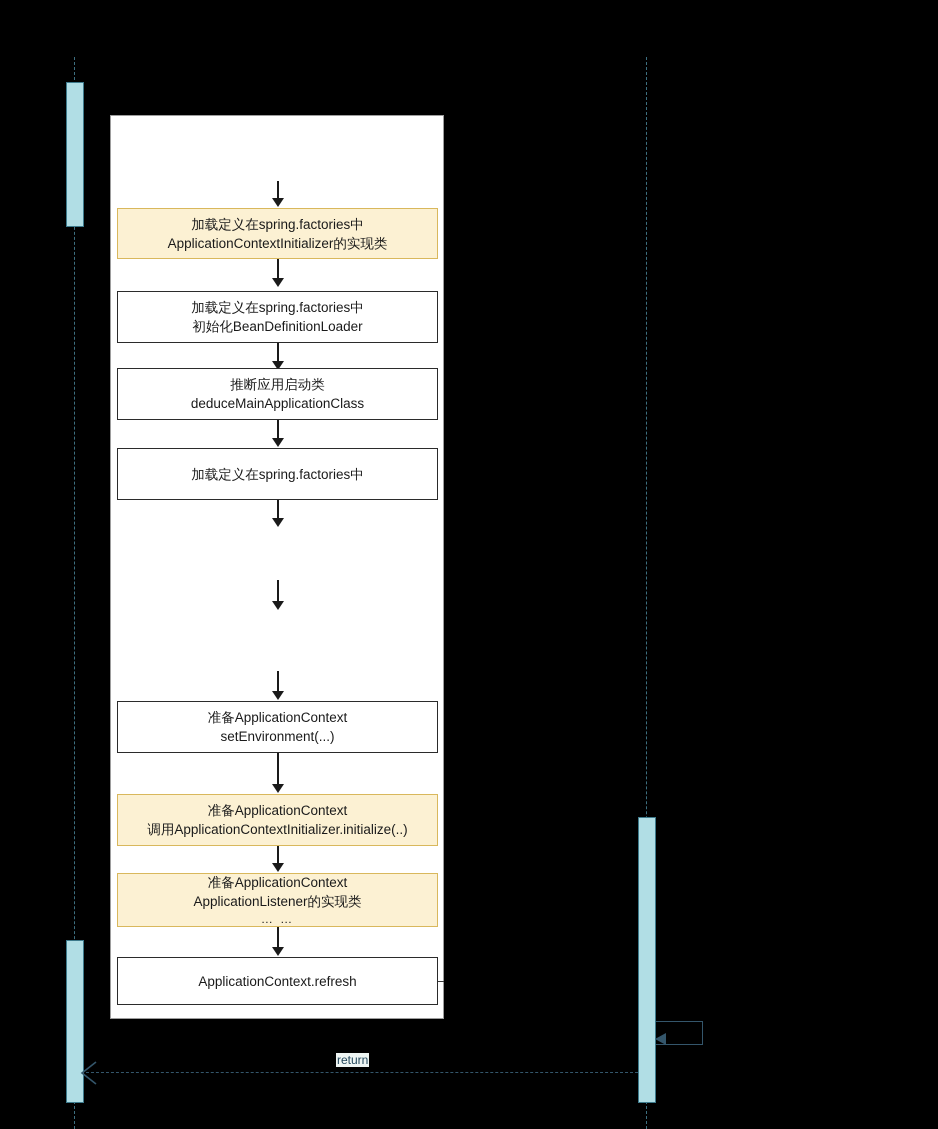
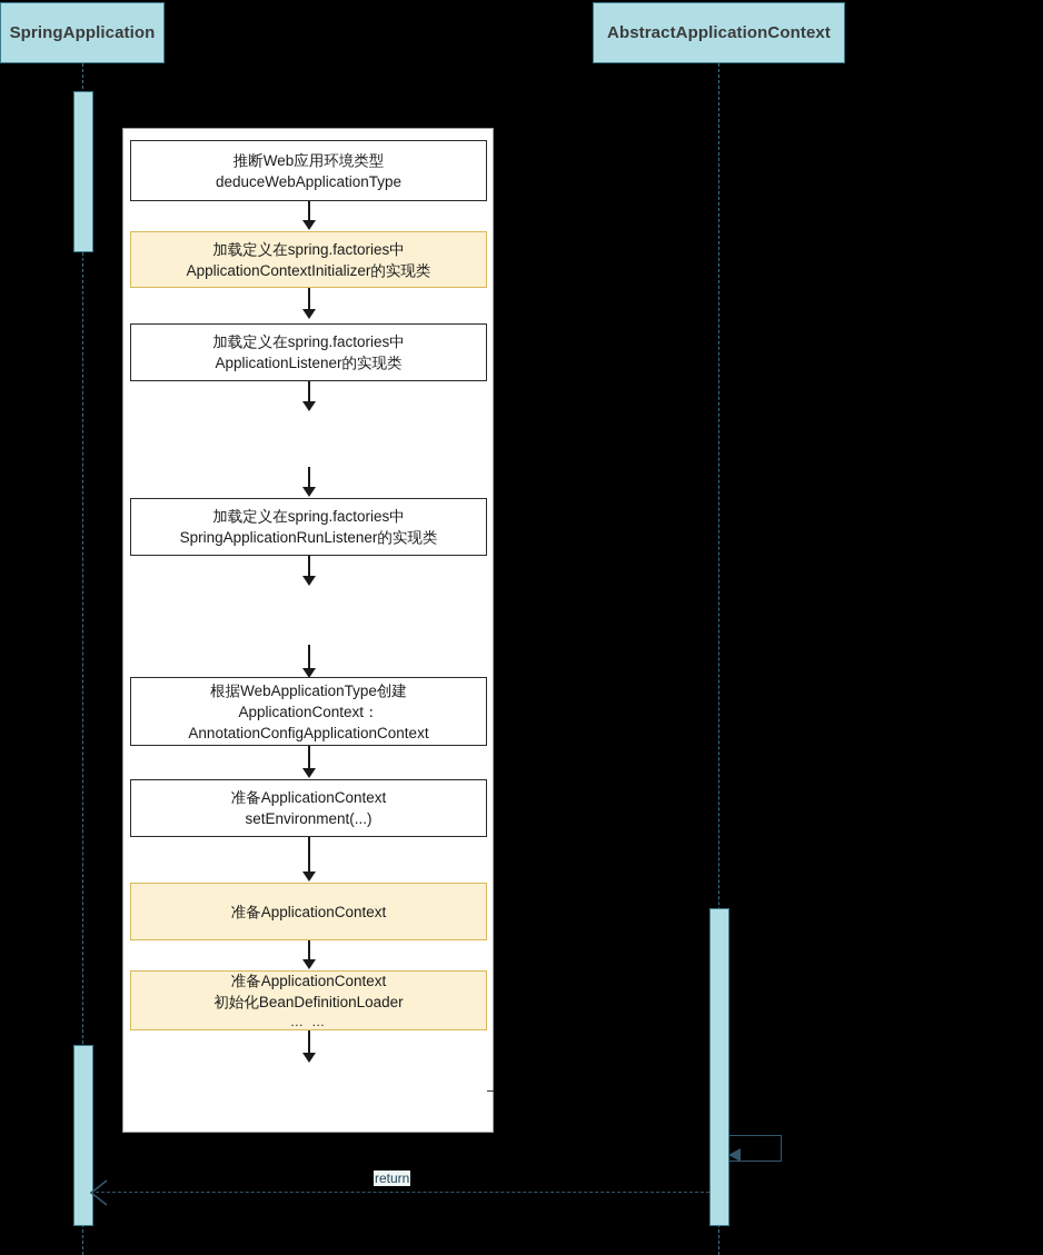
+ SpringApplication
+ AbstractApplicationContext
  return
+ 推断Web应用环境类型
+ deduceWebApplicationType
  加载定义在spring.factories中
  ApplicationContextInitializer的实现类
  加载定义在spring.factories中
- 初始化BeanDefinitionLoader
+ ApplicationListener的实现类
- 推断应用启动类
- deduceMainApplicationClass
  加载定义在spring.factories中
+ SpringApplicationRunListener的实现类
+ 根据WebApplicationType创建
+ ApplicationContext：
+ AnnotationConfigApplicationContext
  准备ApplicationContext
  setEnvironment(...)
  准备ApplicationContext
- 调用ApplicationContextInitializer.initialize(..)
  准备ApplicationContext
- ApplicationListener的实现类
+ 初始化BeanDefinitionLoader
  … …
- ApplicationContext.refresh
